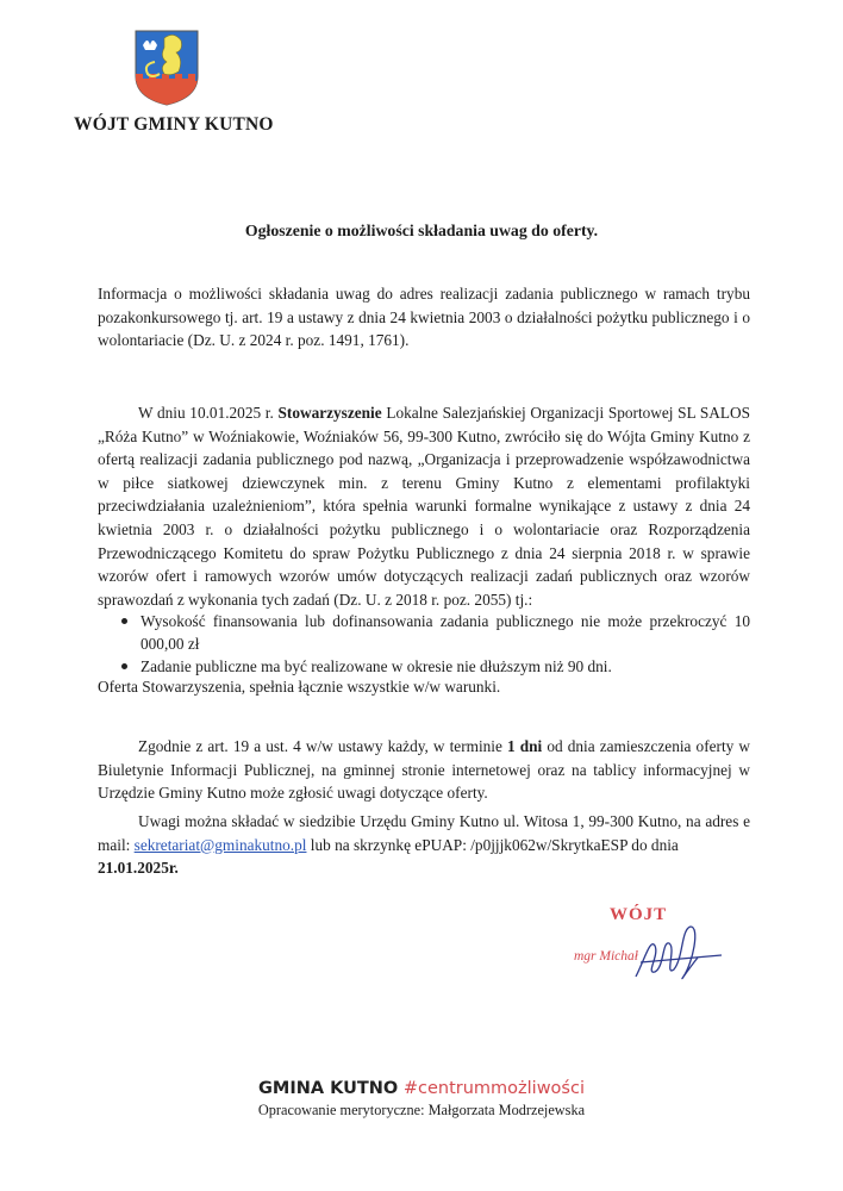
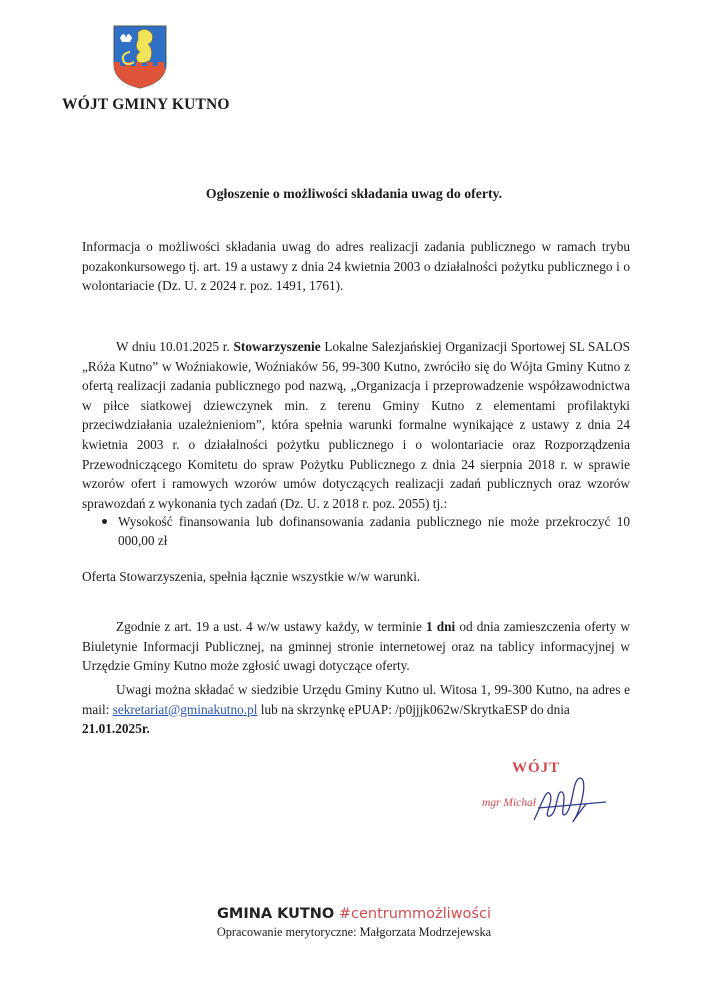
  WÓJT GMINY KUTNO
  Ogłoszenie o możliwości składania uwag do oferty.
  Informacja o możliwości składania uwag do adres realizacji zadania publicznego w ramach trybu pozakonkursowego tj. art. 19 a ustawy z dnia 24 kwietnia 2003 o działalności pożytku publicznego i o wolontariacie (Dz. U. z 2024 r. poz. 1491, 1761).
  W dniu 10.01.2025 r. Stowarzyszenie Lokalne Salezjańskiej Organizacji Sportowej SL SALOS „Róża Kutno” w Woźniakowie, Woźniaków 56, 99-300 Kutno, zwróciło się do Wójta Gminy Kutno z ofertą realizacji zadania publicznego pod nazwą, „Organizacja i przeprowadzenie współzawodnictwa w piłce siatkowej dziewczynek min. z terenu Gminy Kutno z elementami profilaktyki przeciwdziałania uzależnieniom”, która spełnia warunki formalne wynikające z ustawy z dnia 24 kwietnia 2003 r. o działalności pożytku publicznego i o wolontariacie oraz Rozporządzenia Przewodniczącego Komitetu do spraw Pożytku Publicznego z dnia 24 sierpnia 2018 r. w sprawie wzorów ofert i ramowych wzorów umów dotyczących realizacji zadań publicznych oraz wzorów sprawozdań z wykonania tych zadań (Dz. U. z 2018 r. poz. 2055) tj.:
  Wysokość finansowania lub dofinansowania zadania publicznego nie może przekroczyć 10 000,00 zł
- Zadanie publiczne ma być realizowane w okresie nie dłuższym niż 90 dni.
  Oferta Stowarzyszenia, spełnia łącznie wszystkie w/w warunki.
  Zgodnie z art. 19 a ust. 4 w/w ustawy każdy, w terminie 1 dni od dnia zamieszczenia oferty w Biuletynie Informacji Publicznej, na gminnej stronie internetowej oraz na tablicy informacyjnej w Urzędzie Gminy Kutno może zgłosić uwagi dotyczące oferty.
  Uwagi można składać w siedzibie Urzędu Gminy Kutno ul. Witosa 1, 99-300 Kutno, na adres e mail: sekretariat@gminakutno.pl lub na skrzynkę ePUAP: /p0jjjk062w/SkrytkaESP do dnia
  21.01.2025r.
  WÓJT
  mgr Michał
  GMINA KUTNO #centrummożliwości
  Opracowanie merytoryczne: Małgorzata Modrzejewska
